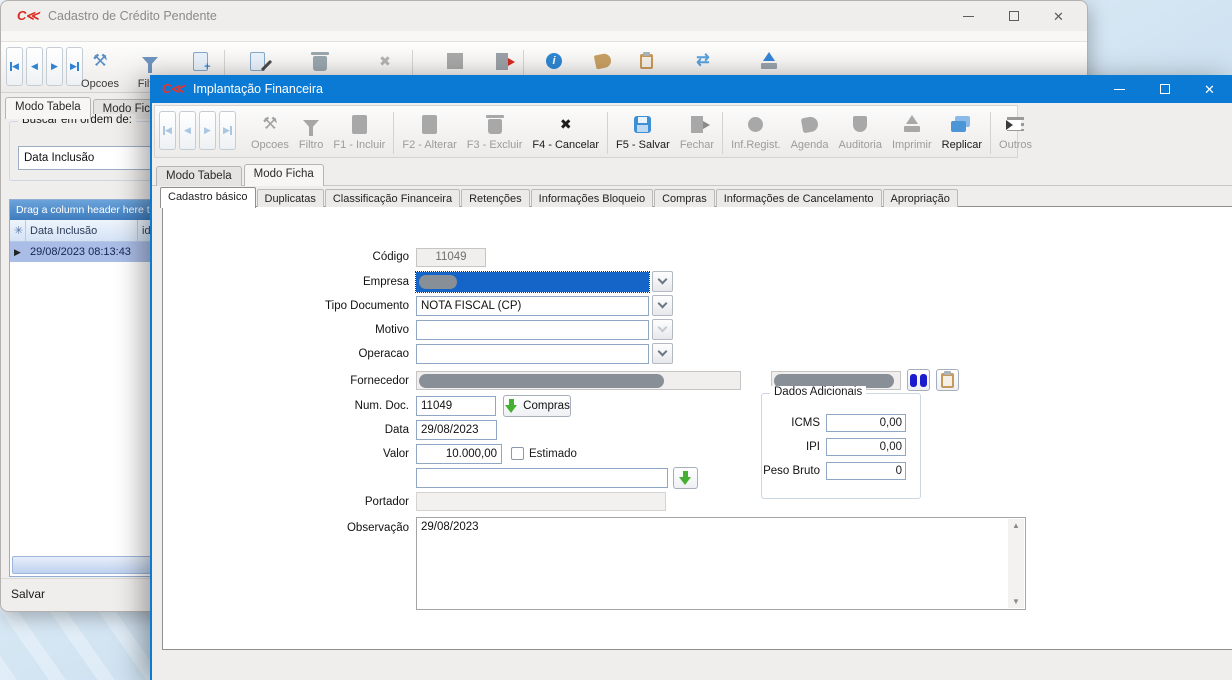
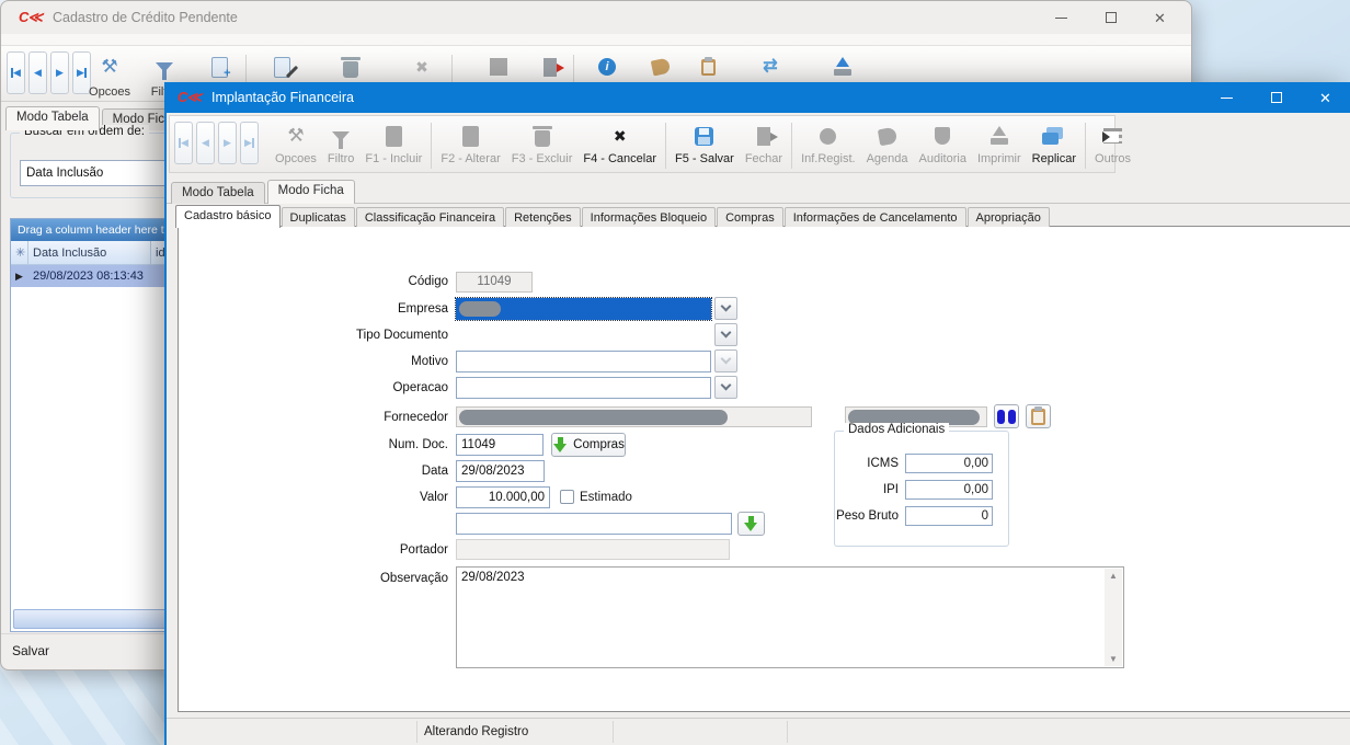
  C≪
  Cadastro de Crédito Pendente
  ✕
  ◀
  ◀
  ▶
  ▶
  Opcoes
  +
  i
  Modo Tabela
  Modo Fic
  Buscar em ordem de:
  Data Inclusão
  Drag a column header here t
  ✳
  Data Inclusão
  ▶
  29/08/2023 08:13:43
  Salvar
  C≪
  Implantação Financeira
  ✕
  ◀
  ◀
  ▶
  ▶
  Opcoes
  Filtro
  F1 - Incluir
  F2 - Alterar
  F3 - Excluir
  F4 - Cancelar
  F5 - Salvar
  Fechar
  Inf.Regist.
  Agenda
  Auditoria
  Imprimir
  Replicar
  Outros
  Modo Tabela
  Modo Ficha
  Cadastro básico
  Duplicatas
  Classificação Financeira
  Retenções
  Informações Bloqueio
  Compras
  Informações de Cancelamento
  Apropriação
  Código
  11049
  Empresa
  Tipo Documento
- NOTA FISCAL (CP)
  Motivo
  Operacao
  Fornecedor
  Num. Doc.
  11049
  Compras
  Data
  29/08/2023
  Valor
  10.000,00
  Estimado
  Portador
  Observação
  29/08/2023
  ▲
  ▼
  Dados Adicionais
  ICMS
  0,00
  IPI
  0,00
  Peso Bruto
  0
+ Alterando Registro
